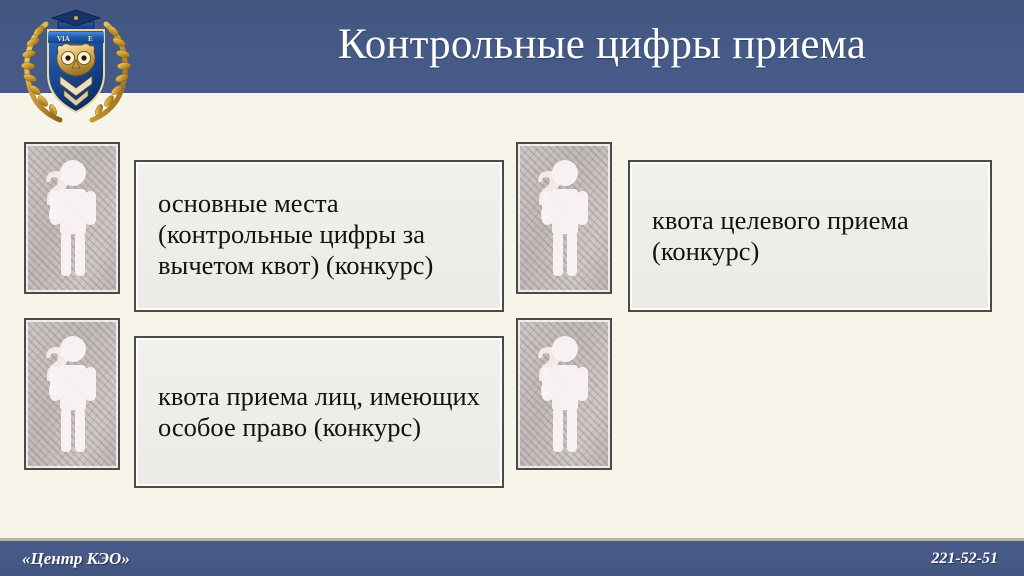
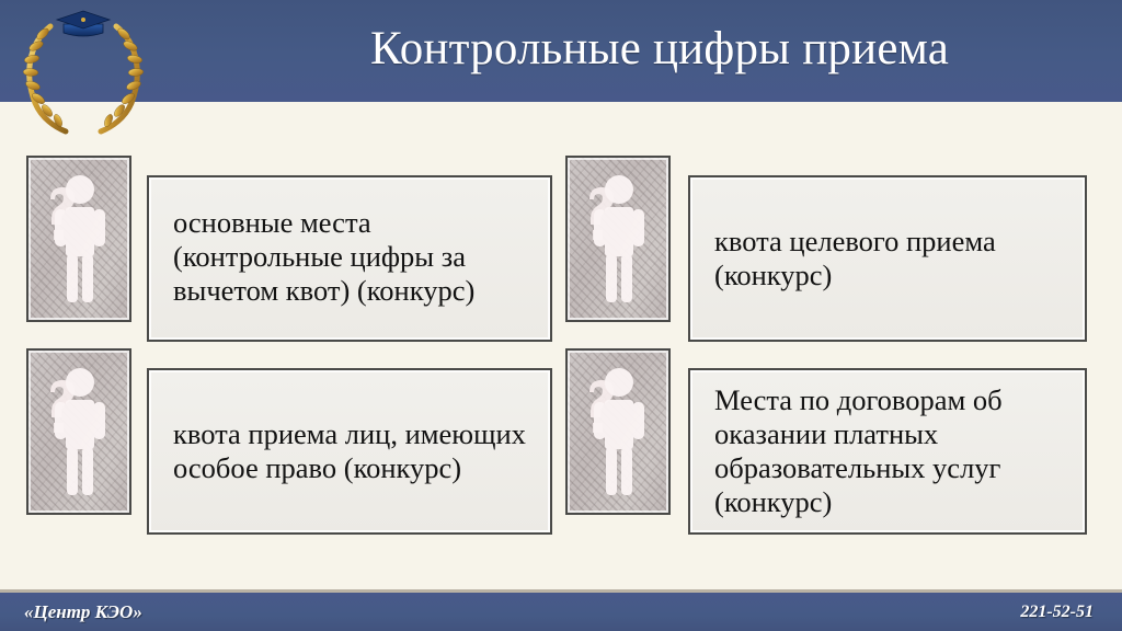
  Контрольные цифры приема
- VIA
- E
  основные места (контрольные цифры за вычетом квот) (конкурс)
  квота целевого приема (конкурс)
  квота приема лиц, имеющих особое право (конкурс)
+ Места по договорам об оказании платных образовательных услуг (конкурс)
  «Центр КЭО»
  221-52-51
